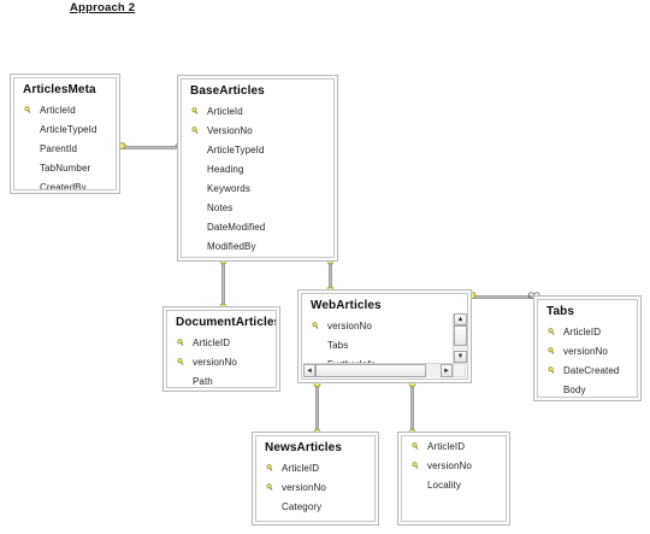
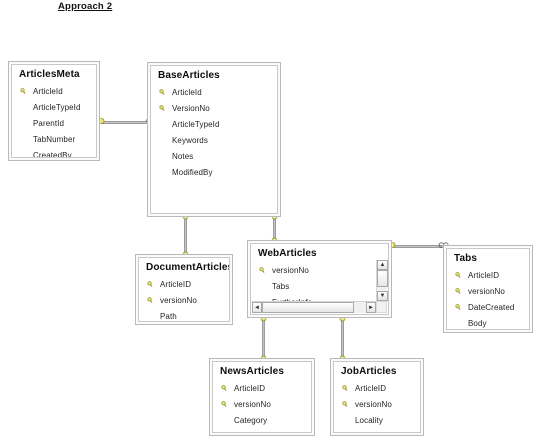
  Approach 2
  ArticlesMeta
  ArticleId
  ArticleTypeId
  ParentId
  TabNumber
  CreatedBy
  BaseArticles
  ArticleId
  VersionNo
  ArticleTypeId
- Heading
  Keywords
  Notes
- DateModified
  ModifiedBy
  DocumentArticle
  ArticleID
  versionNo
  Path
  WebArticles
  versionNo
  Tabs
  Tabs
  ArticleID
  versionNo
  DateCreated
  Body
  NewsArticles
  ArticleID
  versionNo
  Category
+ JobArticles
  ArticleID
  versionNo
  Locality
